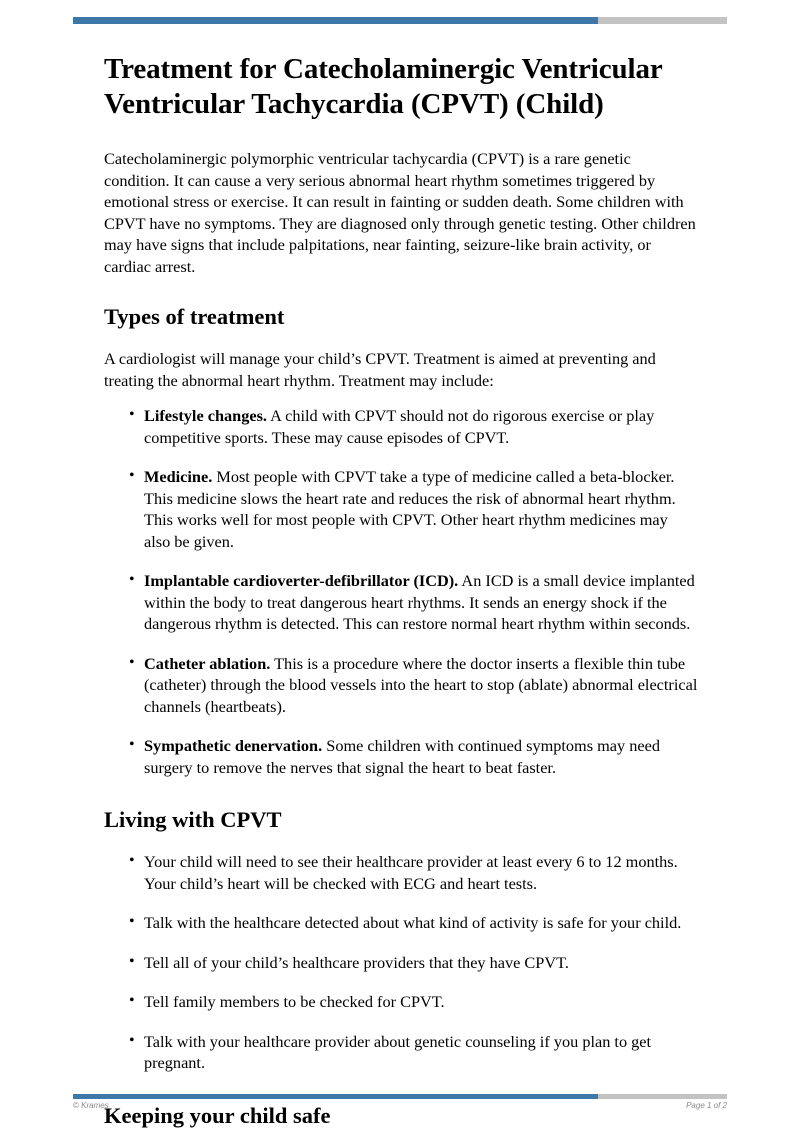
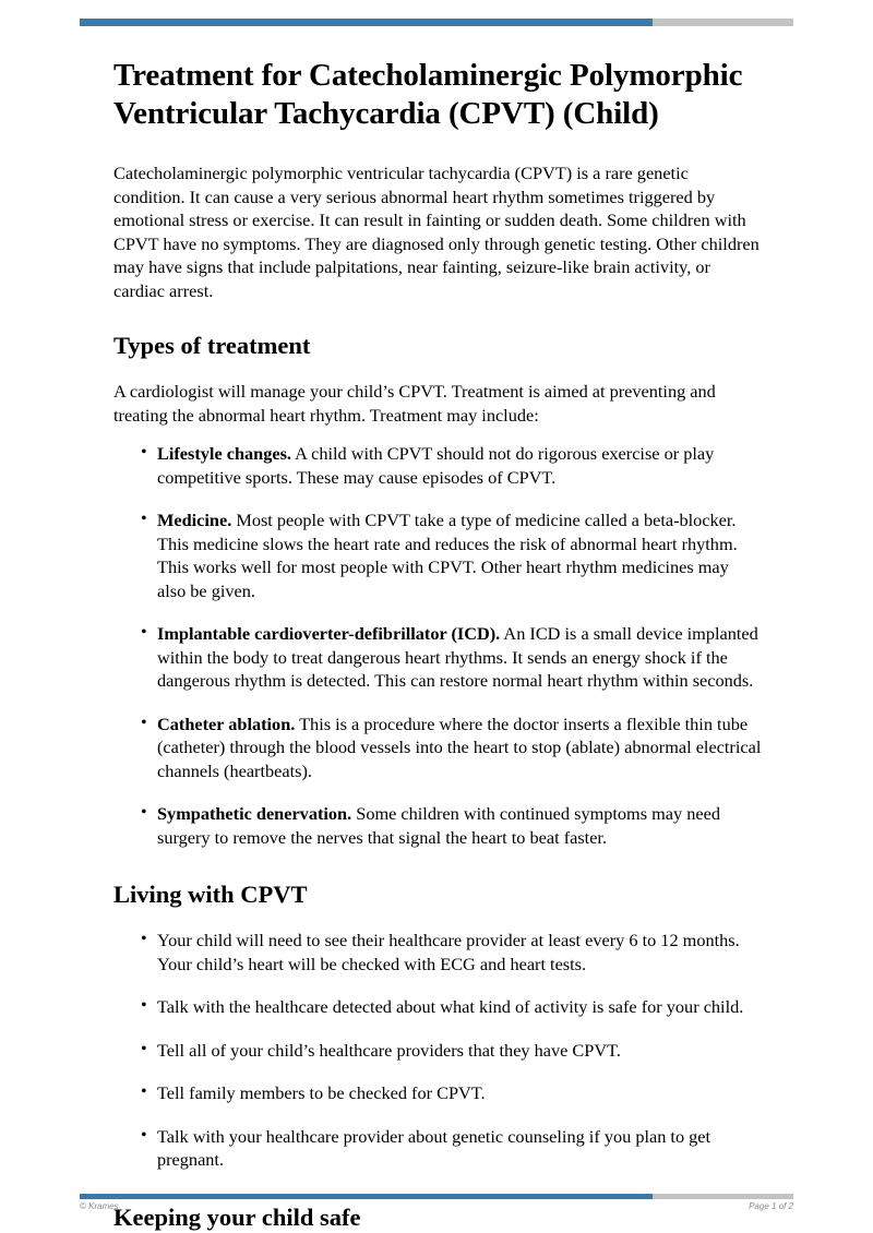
- Treatment for Catecholaminergic Ventricular Ventricular Tachycardia (CPVT) (Child)
+ Treatment for Catecholaminergic Polymorphic Ventricular Tachycardia (CPVT) (Child)
  Catecholaminergic polymorphic ventricular tachycardia (CPVT) is a rare genetic condition. It can cause a very serious abnormal heart rhythm sometimes triggered by emotional stress or exercise. It can result in fainting or sudden death. Some children with CPVT have no symptoms. They are diagnosed only through genetic testing. Other children may have signs that include palpitations, near fainting, seizure-like brain activity, or cardiac arrest.
  Types of treatment
  A cardiologist will manage your child’s CPVT. Treatment is aimed at preventing and treating the abnormal heart rhythm. Treatment may include:
  Lifestyle changes. A child with CPVT should not do rigorous exercise or play competitive sports. These may cause episodes of CPVT.
  Medicine. Most people with CPVT take a type of medicine called a beta-blocker. This medicine slows the heart rate and reduces the risk of abnormal heart rhythm. This works well for most people with CPVT. Other heart rhythm medicines may also be given.
  Implantable cardioverter-defibrillator (ICD). An ICD is a small device implanted within the body to treat dangerous heart rhythms. It sends an energy shock if the dangerous rhythm is detected. This can restore normal heart rhythm within seconds.
  Catheter ablation. This is a procedure where the doctor inserts a flexible thin tube (catheter) through the blood vessels into the heart to stop (ablate) abnormal electrical channels (heartbeats).
  Sympathetic denervation. Some children with continued symptoms may need surgery to remove the nerves that signal the heart to beat faster.
  Living with CPVT
  Your child will need to see their healthcare provider at least every 6 to 12 months. Your child’s heart will be checked with ECG and heart tests.
  Talk with the healthcare detected about what kind of activity is safe for your child.
  Tell all of your child’s healthcare providers that they have CPVT.
  Tell family members to be checked for CPVT.
  Talk with your healthcare provider about genetic counseling if you plan to get pregnant.
  Keeping your child safe
  © Krames
  Page 1 of 2
